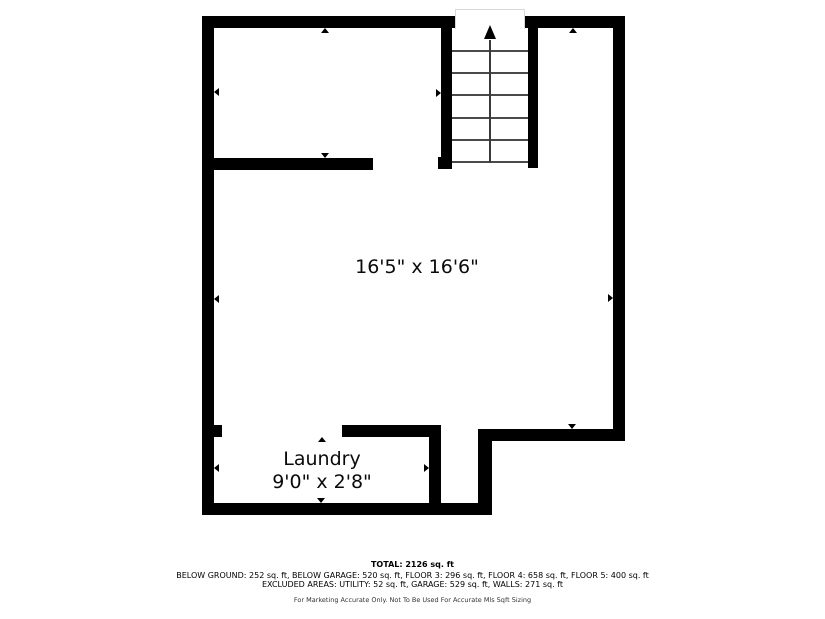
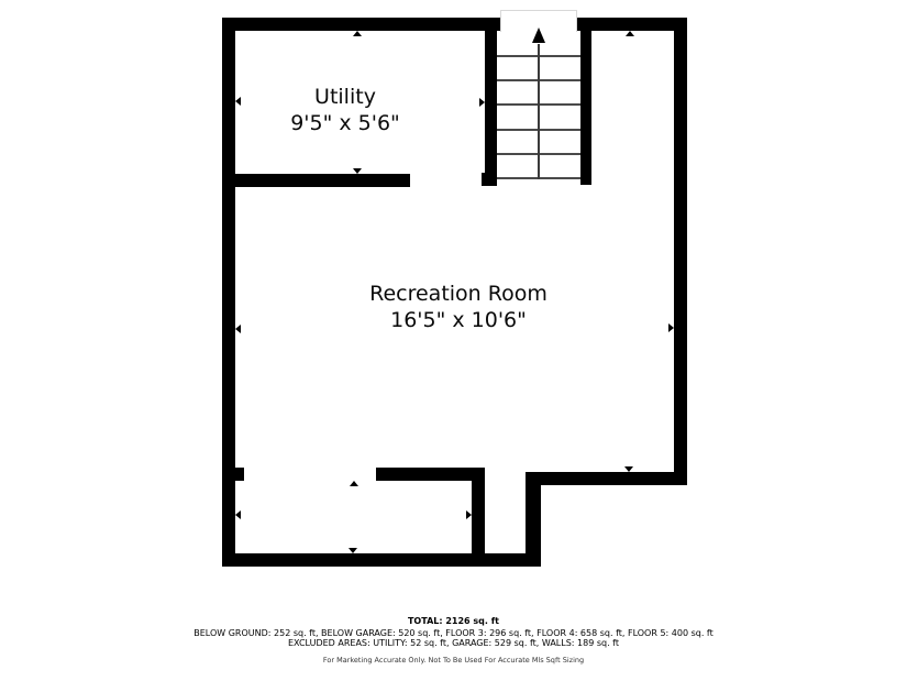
+ Utility
+ 9'5" x 5'6"
+ Recreation Room
- 16'5" x 16'6"
+ 16'5" x 10'6"
- Laundry
- 9'0" x 2'8"
  TOTAL: 2126 sq. ft
  BELOW GROUND: 252 sq. ft, BELOW GARAGE: 520 sq. ft, FLOOR 3: 296 sq. ft, FLOOR 4: 658 sq. ft, FLOOR 5: 400 sq. ft
- EXCLUDED AREAS: UTILITY: 52 sq. ft, GARAGE: 529 sq. ft, WALLS: 271 sq. ft
+ EXCLUDED AREAS: UTILITY: 52 sq. ft, GARAGE: 529 sq. ft, WALLS: 189 sq. ft
  For Marketing Accurate Only. Not To Be Used For Accurate Mls Sqft Sizing
